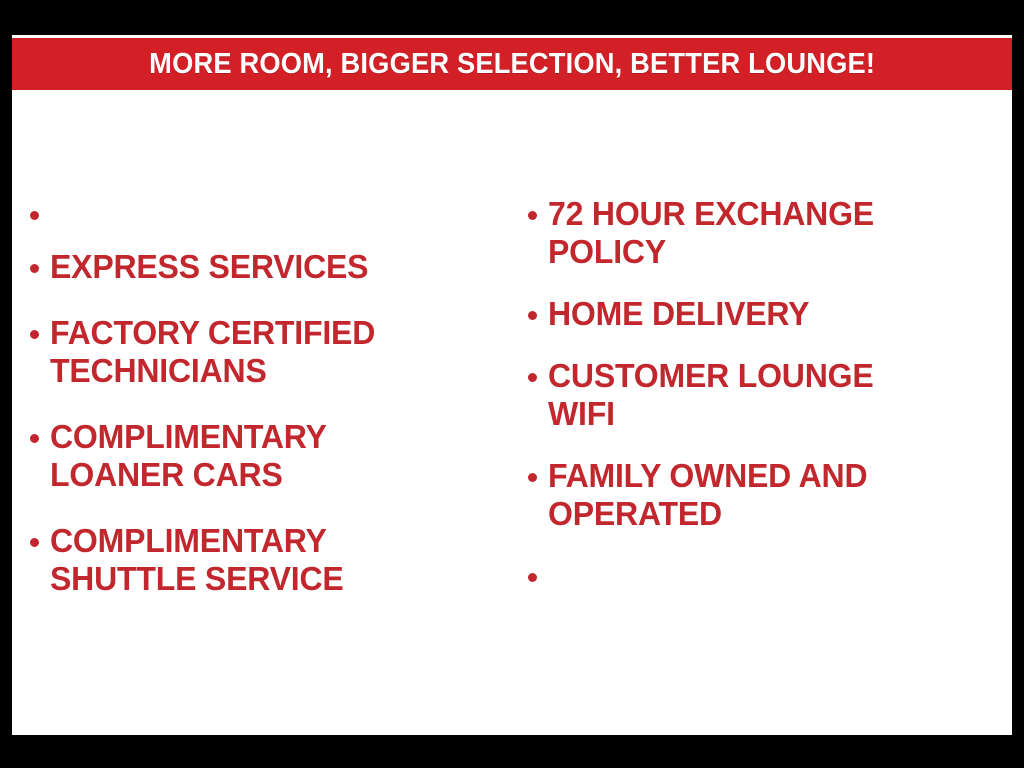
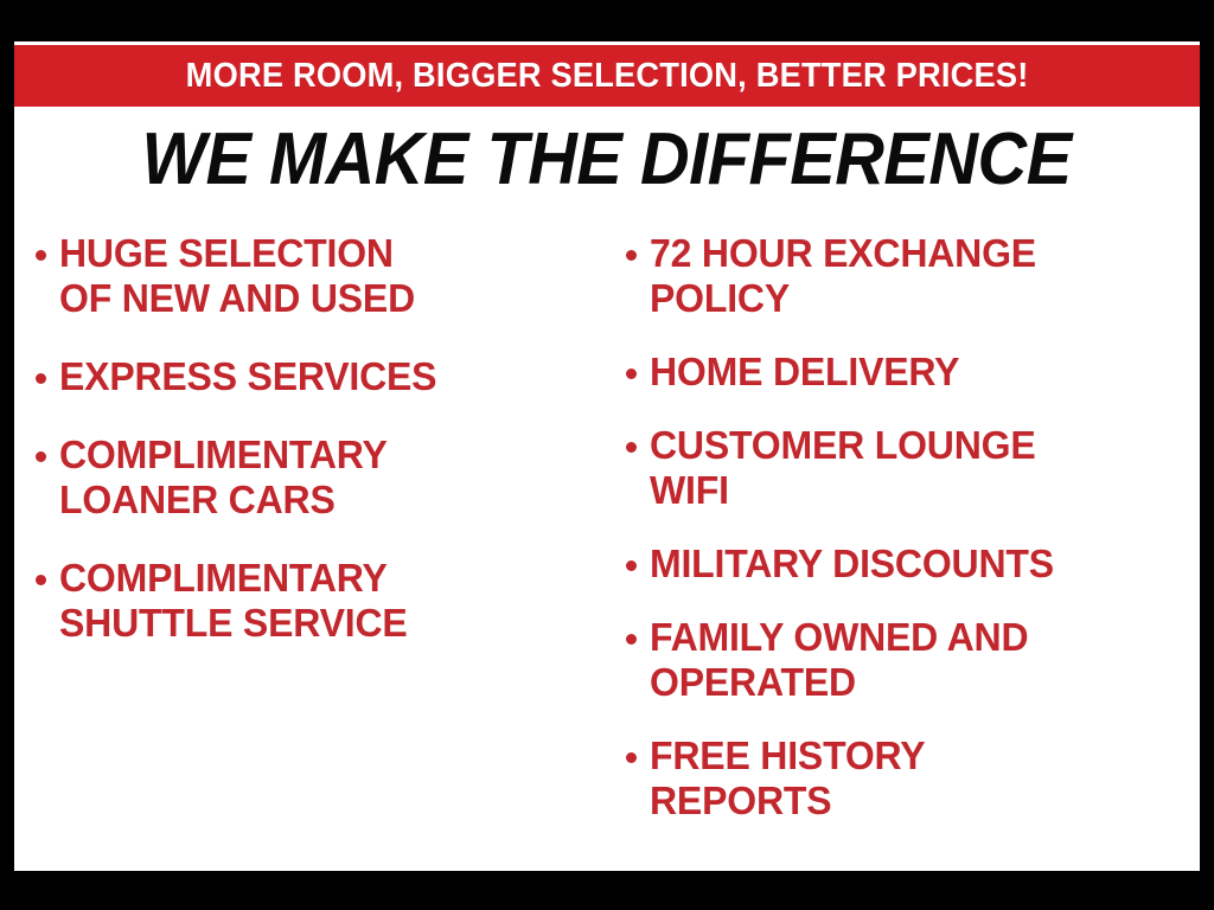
- MORE ROOM, BIGGER SELECTION, BETTER LOUNGE!
+ MORE ROOM, BIGGER SELECTION, BETTER PRICES!
+ WE MAKE THE DIFFERENCE
+ HUGE SELECTION
+ OF NEW AND USED
  EXPRESS SERVICES
- FACTORY CERTIFIED
- TECHNICIANS
  COMPLIMENTARY
  LOANER CARS
  COMPLIMENTARY
  SHUTTLE SERVICE
  72 HOUR EXCHANGE
  POLICY
  HOME DELIVERY
  CUSTOMER LOUNGE
  WIFI
+ MILITARY DISCOUNTS
  FAMILY OWNED AND
  OPERATED
+ FREE HISTORY
+ REPORTS
